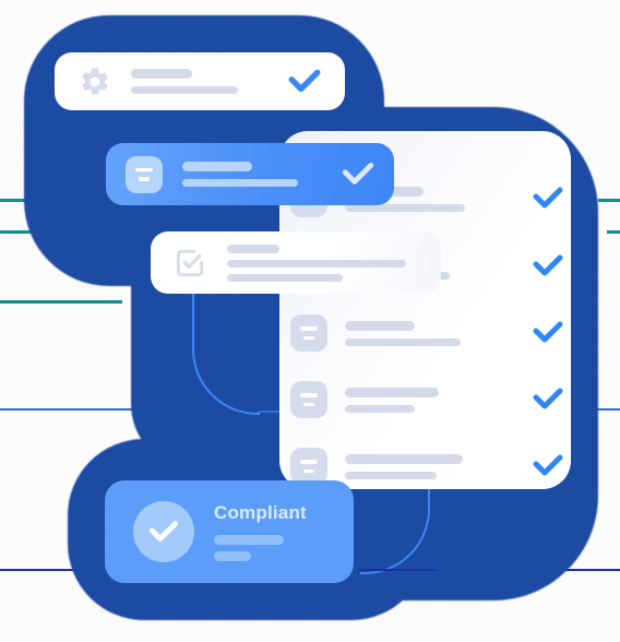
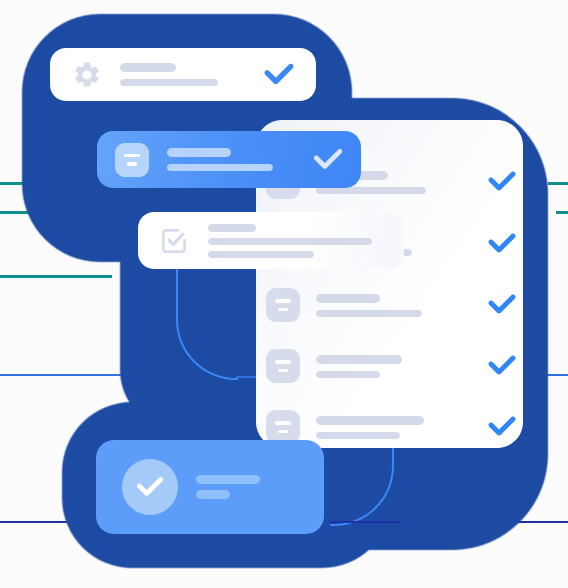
- Compliant
